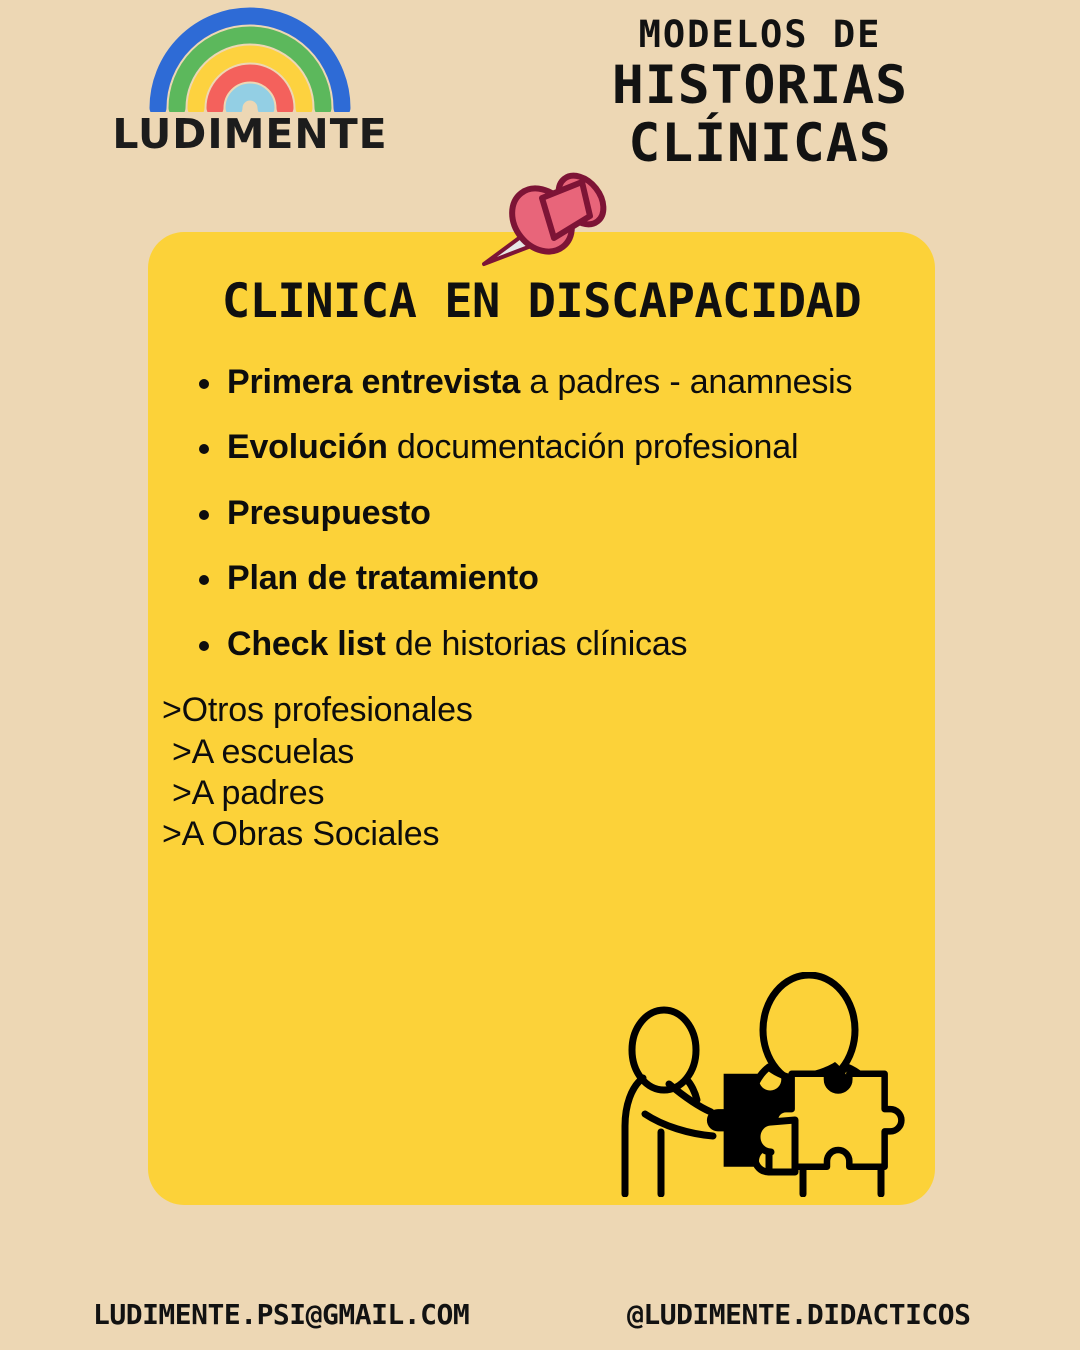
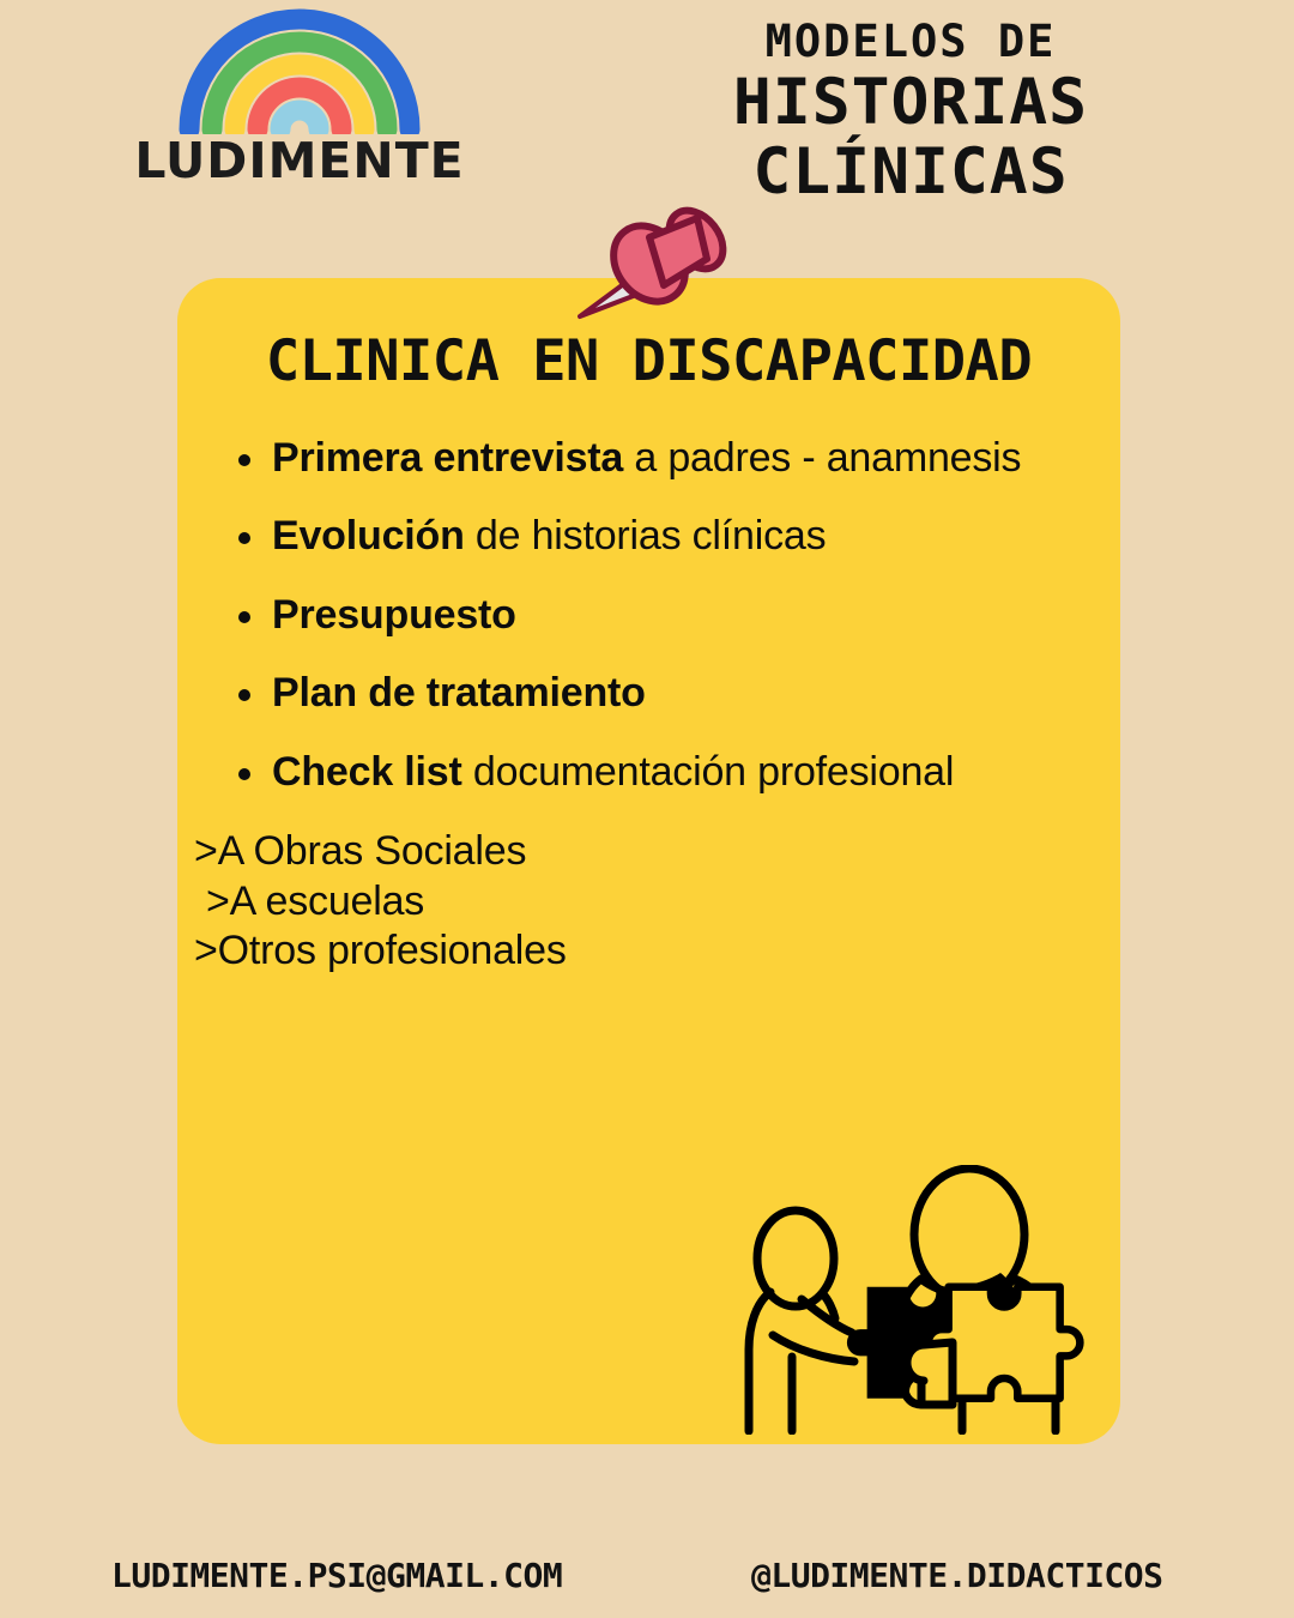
  LUDIMENTE
  MODELOS DE
  HISTORIAS CLÍNICAS
  CLINICA EN DISCAPACIDAD
  Primera entrevista a padres - anamnesis
- Evolución documentación profesional
+ Evolución de historias clínicas
  Presupuesto
  Plan de tratamiento
- Check list de historias clínicas
+ Check list documentación profesional
- >Otros profesionales
+ >A Obras Sociales
  >A escuelas
- >A padres
- >A Obras Sociales
+ >Otros profesionales
  LUDIMENTE.PSI@GMAIL.COM
  @LUDIMENTE.DIDACTICOS
